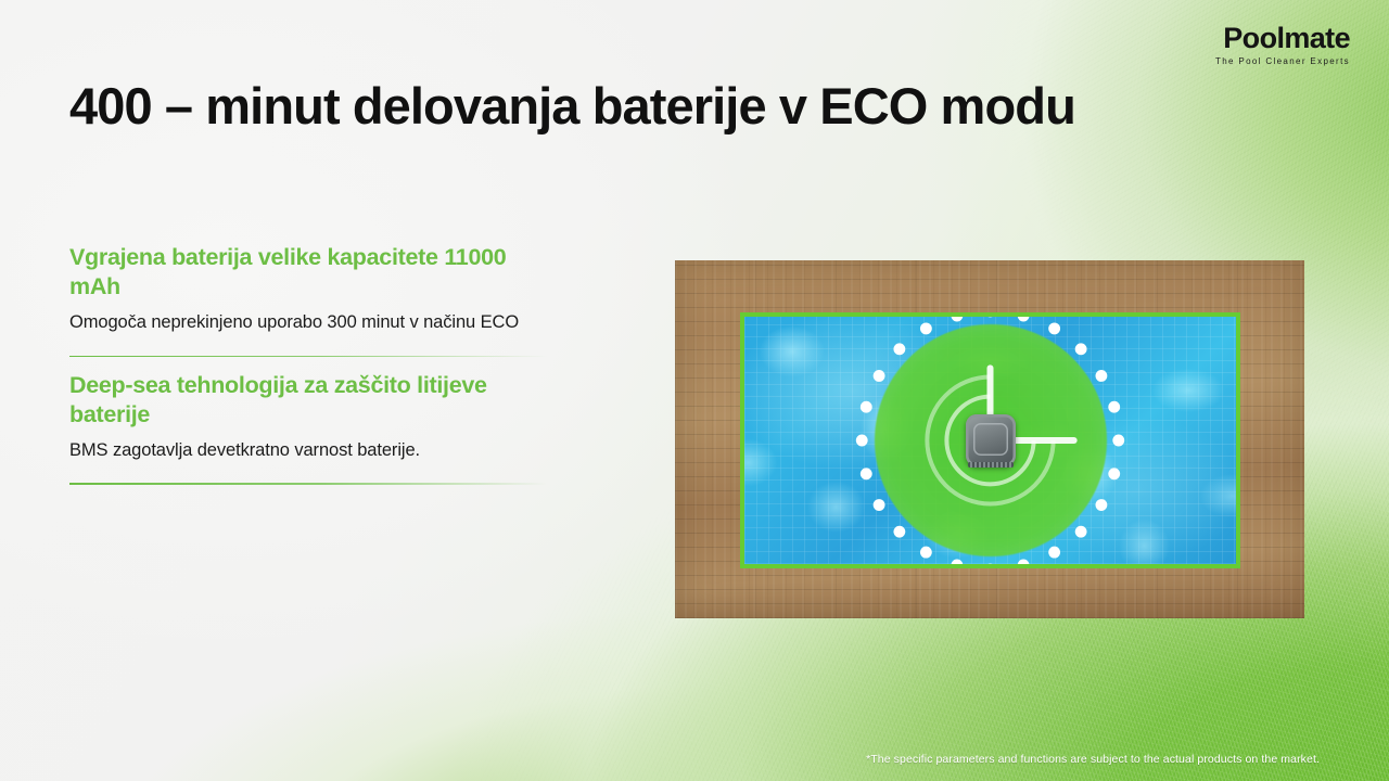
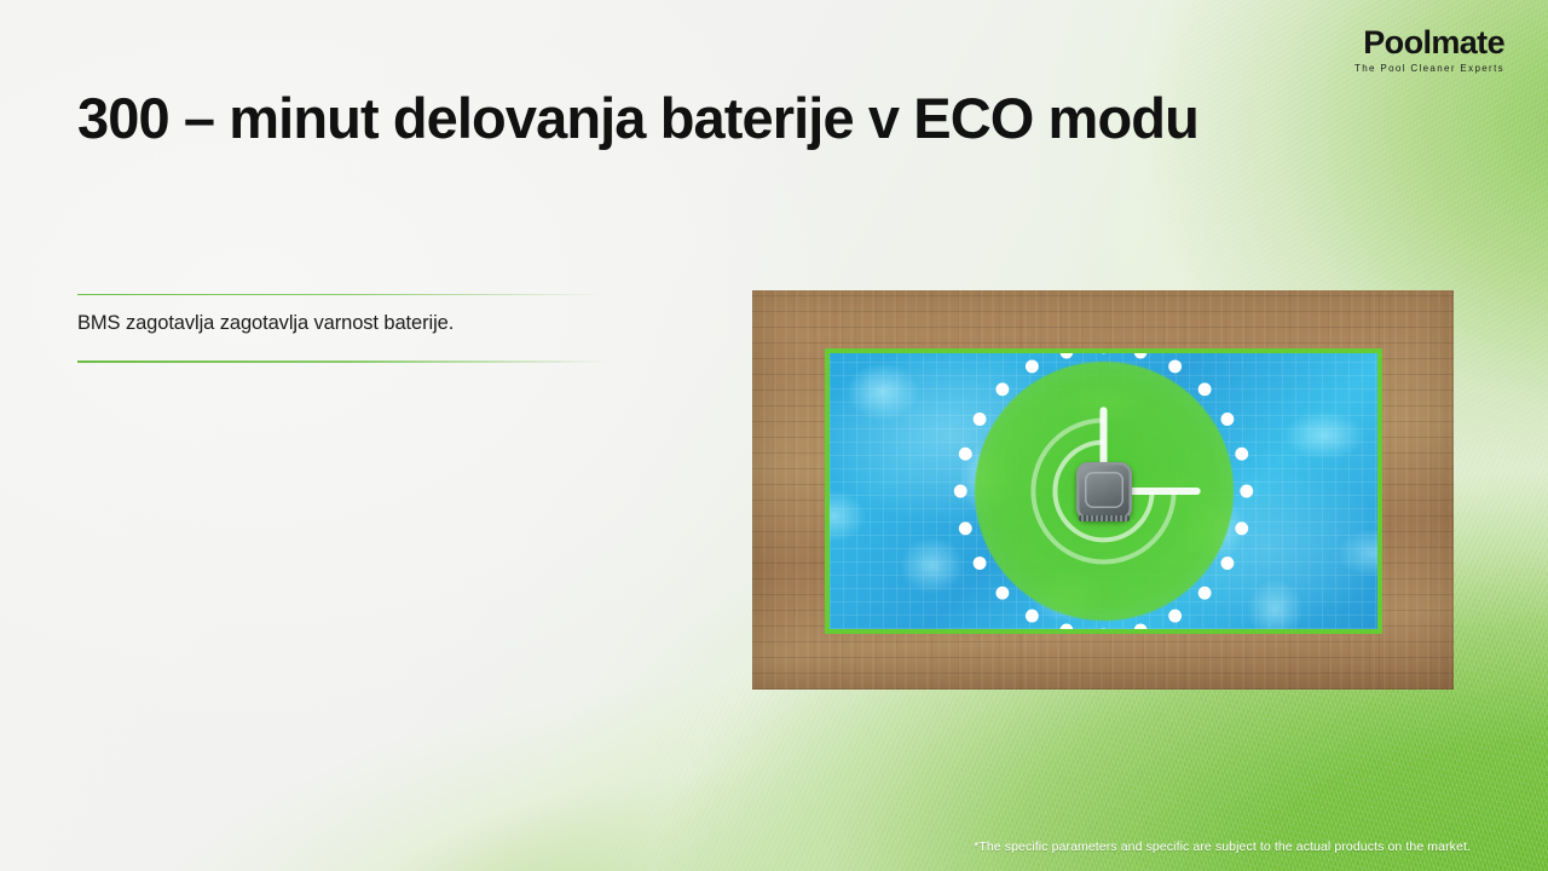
  Poolmate
  The Pool Cleaner Experts
- 400 – minut delovanja baterije v ECO modu
+ 300 – minut delovanja baterije v ECO modu
- Vgrajena baterija velike kapacitete 11000 mAh
- Omogoča neprekinjeno uporabo 300 minut v načinu ECO
- Deep-sea tehnologija za zaščito litijeve baterije
- BMS zagotavlja devetkratno varnost baterije.
+ BMS zagotavlja zagotavlja varnost baterije.
- *The specific parameters and functions are subject to the actual products on the market.
+ *The specific parameters and specific are subject to the actual products on the market.
